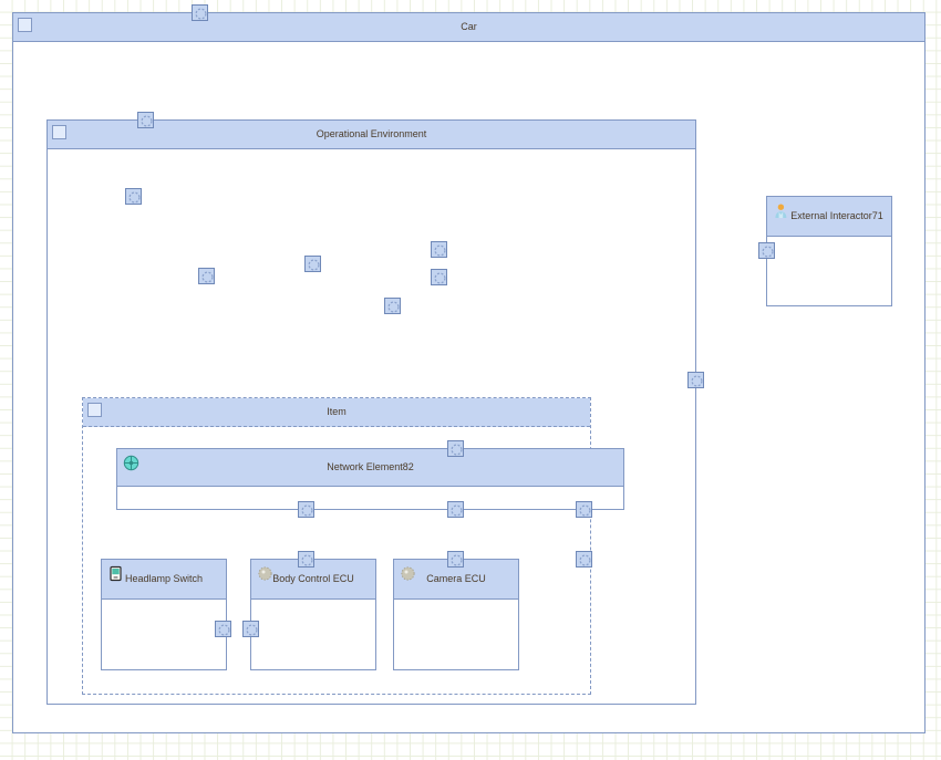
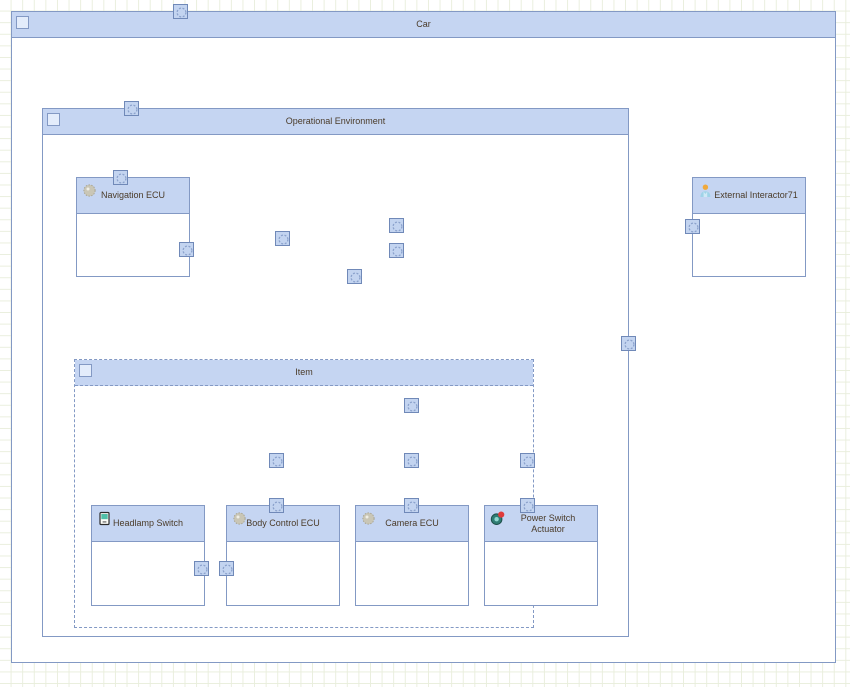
  Car
  Operational Environment
  Item
+ Navigation ECU
  External Interactor71
- Network Element82
  Headlamp Switch
  Body Control ECU
  Camera ECU
+ Power Switch Actuator
